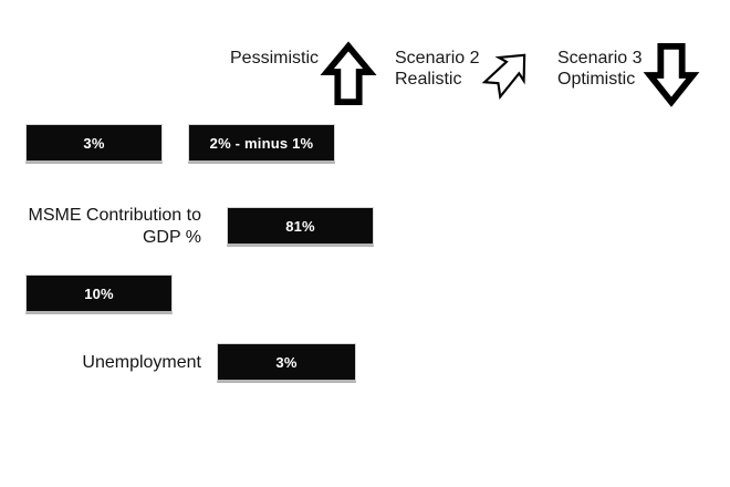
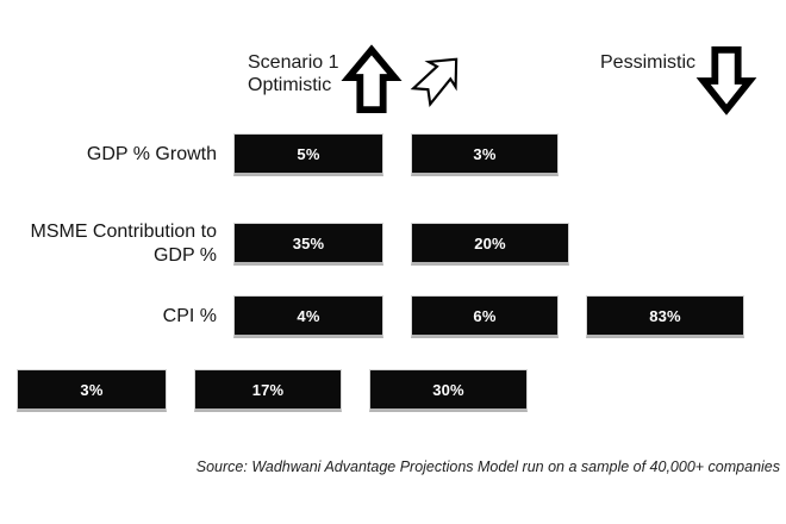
+ Scenario 1
- Pessimistic
+ Optimistic
- Scenario 2
- Realistic
- Scenario 3
- Optimistic
+ Pessimistic
+ GDP % Growth
+ 5%
  3%
- 2% - minus 1%
  MSME Contribution to GDP %
+ 35%
- 81%
+ 20%
+ CPI %
+ 4%
+ 6%
- 10%
+ 83%
- Unemployment
  3%
+ 17%
+ 30%
+ Source: Wadhwani Advantage Projections Model run on a sample of 40,000+ companies
